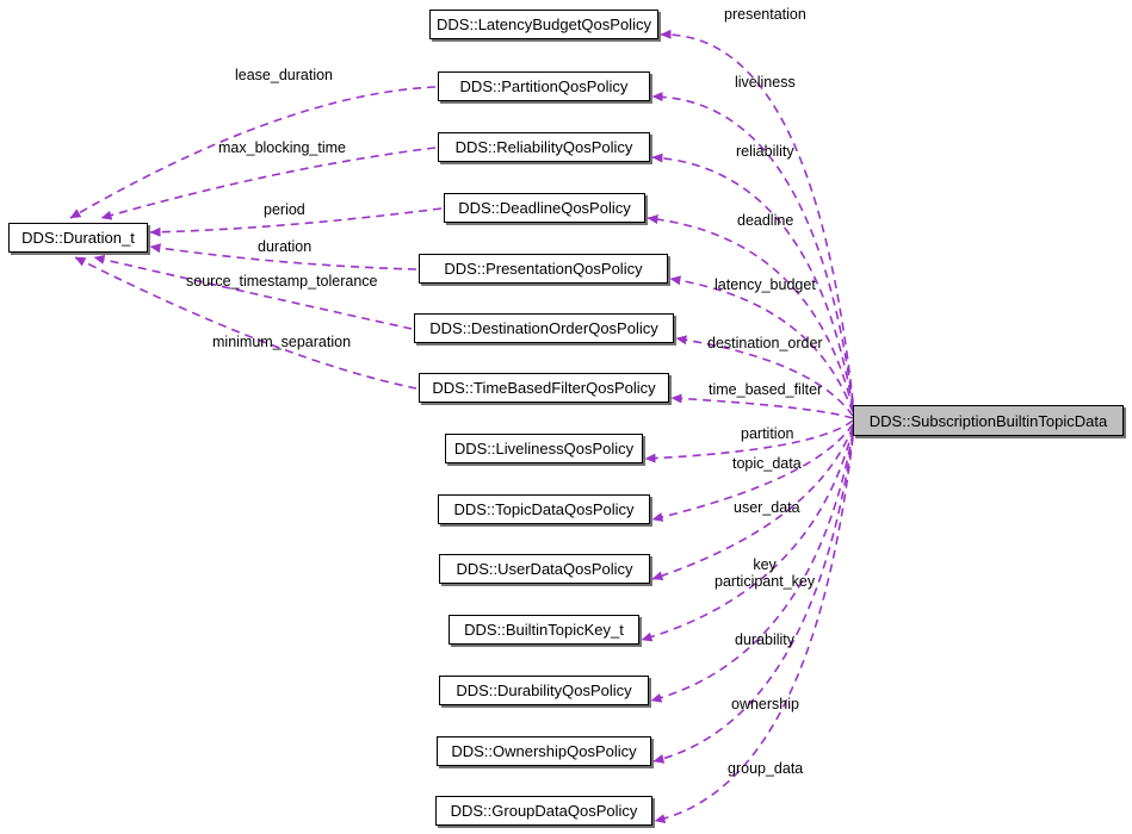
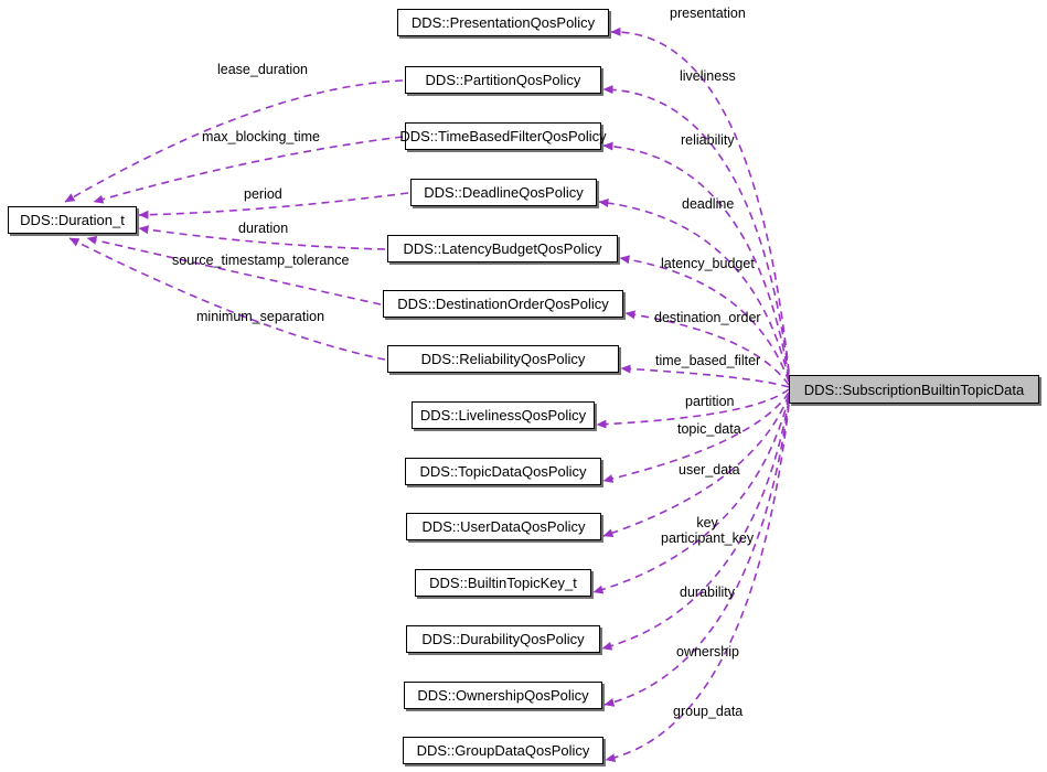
- DDS::LatencyBudgetQosPolicy
+ DDS::PresentationQosPolicy
  DDS::PartitionQosPolicy
- DDS::ReliabilityQosPolicy
+ DDS::TimeBasedFilterQosPolicy
  DDS::DeadlineQosPolicy
- DDS::PresentationQosPolicy
+ DDS::LatencyBudgetQosPolicy
  DDS::DestinationOrderQosPolicy
- DDS::TimeBasedFilterQosPolicy
+ DDS::ReliabilityQosPolicy
  DDS::LivelinessQosPolicy
  DDS::TopicDataQosPolicy
  DDS::UserDataQosPolicy
  DDS::BuiltinTopicKey_t
  DDS::DurabilityQosPolicy
  DDS::OwnershipQosPolicy
  DDS::GroupDataQosPolicy
  DDS::Duration_t
  DDS::SubscriptionBuiltinTopicData
  lease_duration
  max_blocking_time
  period
  duration
  source_timestamp_tolerance
  minimum_separation
  presentation
  liveliness
  reliability
  deadline
  latency_budget
  destination_order
  time_based_filter
  partition
  topic_data
  user_data
  key
  participant_key
  durability
  ownership
  group_data
